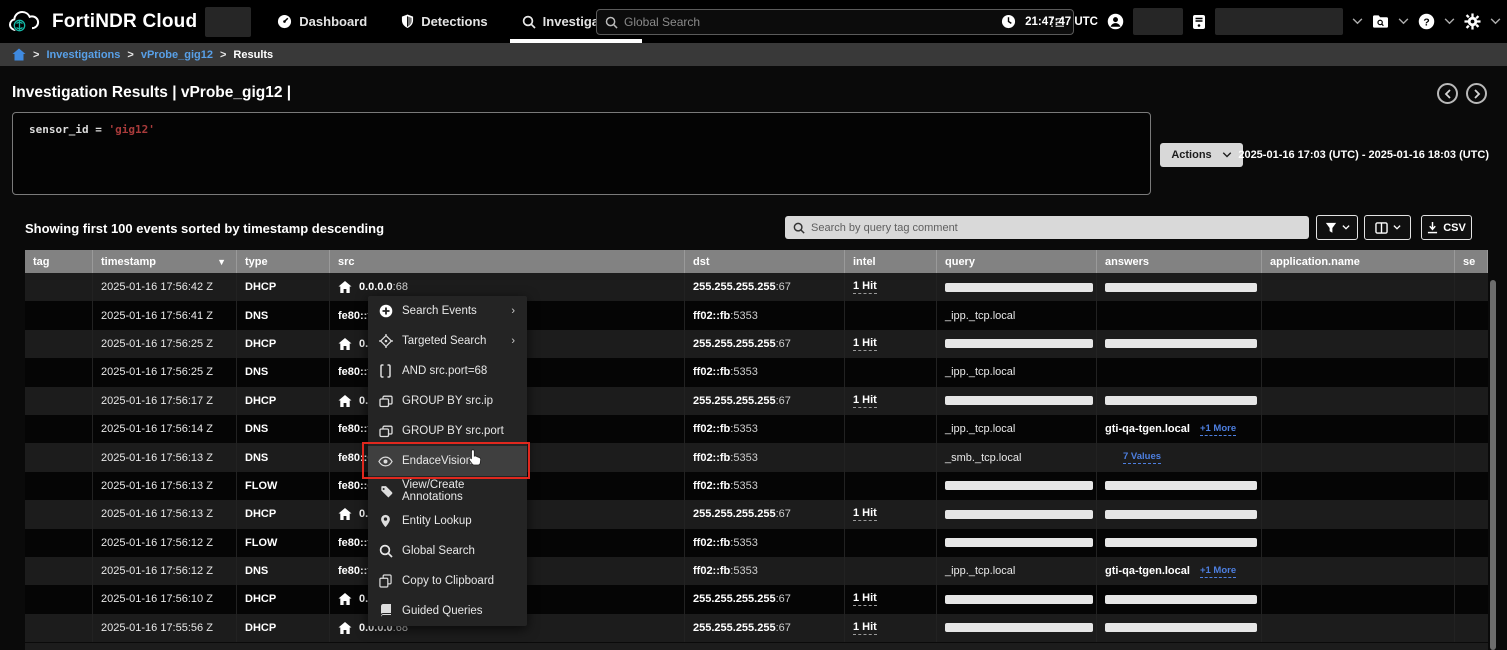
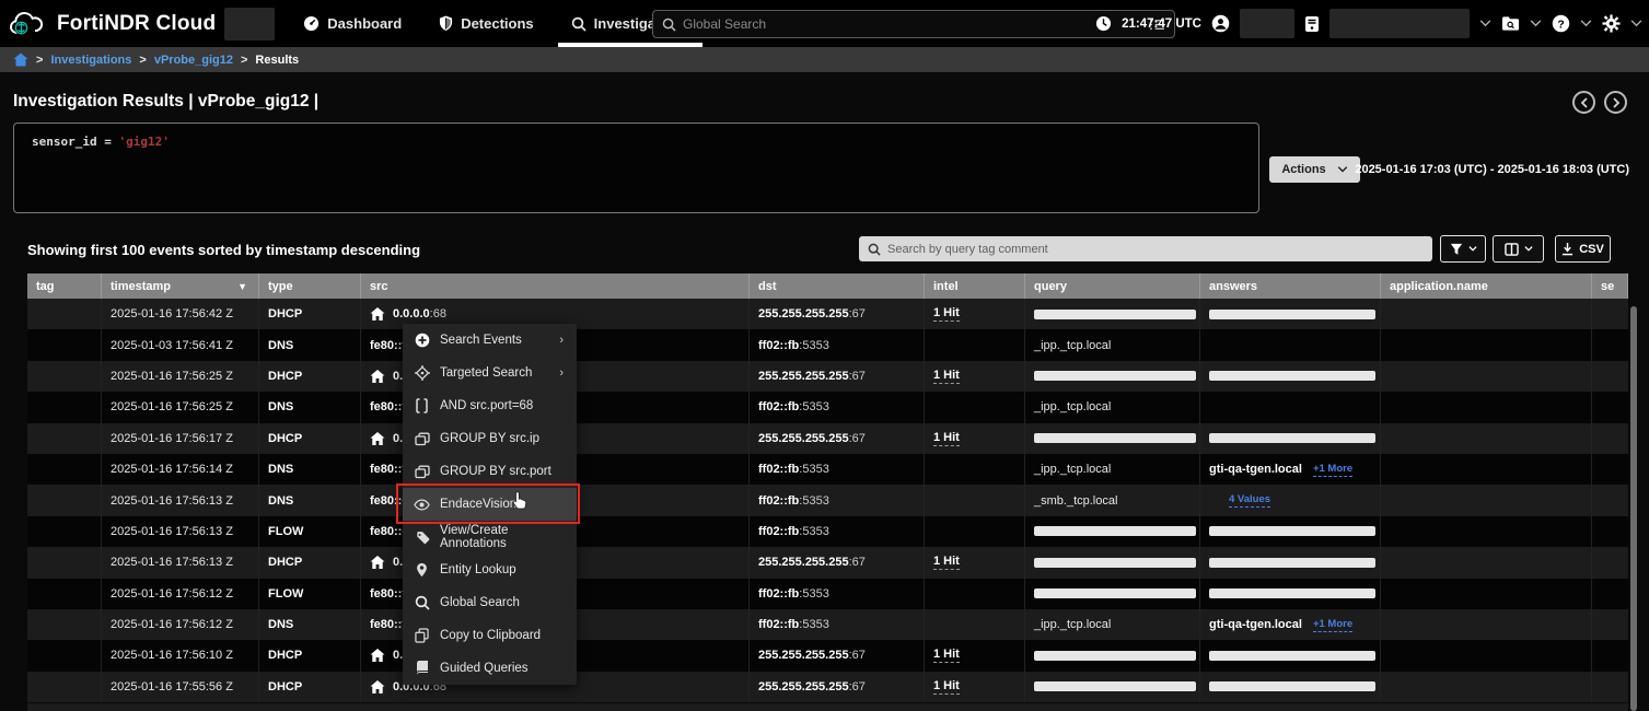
  FortiNDR Cloud
  Dashboard
  Detections
  Global Search
  21:47:47 UTC
  ?
  >
  Investigations
  >
  vProbe_gig12
  >
  Results
  Investigation Results | vProbe_gig12 |
  sensor_id = 'gig12'
  Actions
  2025-01-16 17:03 (UTC) - 2025-01-16 18:03 (UTC)
  Showing first 100 events sorted by timestamp descending
  Search by query tag comment
  CSV
  tag
  timestamp
  ▼
  type
  src
  dst
  intel
  query
  answers
  application.name
  se
  2025-01-16 17:56:42 Z
  DHCP
  0.0.0.0
  :68
  255.255.255.255
  :67
  1 Hit
- 2025-01-16 17:56:41 Z
+ 2025-01-03 17:56:41 Z
  DNS
  fe80::
  ff02::fb
  :5353
  _ipp._tcp.local
  2025-01-16 17:56:25 Z
  DHCP
  255.255.255.255
  :67
  1 Hit
  2025-01-16 17:56:25 Z
  DNS
  fe80::
  ff02::fb
  :5353
  _ipp._tcp.local
  2025-01-16 17:56:17 Z
  DHCP
  255.255.255.255
  :67
  1 Hit
  2025-01-16 17:56:14 Z
  DNS
  fe80::
  ff02::fb
  :5353
  _ipp._tcp.local
  gti-qa-tgen.local
  +1 More
  2025-01-16 17:56:13 Z
  DNS
  fe80::
  ff02::fb
  :5353
  _smb._tcp.local
- 7 Values
+ 4 Values
  2025-01-16 17:56:13 Z
  FLOW
  fe80::
  ff02::fb
  :5353
  2025-01-16 17:56:13 Z
  DHCP
  255.255.255.255
  :67
  1 Hit
  2025-01-16 17:56:12 Z
  FLOW
  fe80::
  ff02::fb
  :5353
  2025-01-16 17:56:12 Z
  DNS
  fe80::
  ff02::fb
  :5353
  _ipp._tcp.local
  gti-qa-tgen.local
  +1 More
  2025-01-16 17:56:10 Z
  DHCP
  255.255.255.255
  :67
  1 Hit
  2025-01-16 17:55:56 Z
  DHCP
  0.0.0.0
  :68
  255.255.255.255
  :67
  1 Hit
  Search Events
  ›
  Targeted Search
  ›
  AND src.port=68
  GROUP BY src.ip
  GROUP BY src.port
  EndaceVision
  View/Create Annotations
  Entity Lookup
  Global Search
  Copy to Clipboard
  Guided Queries
